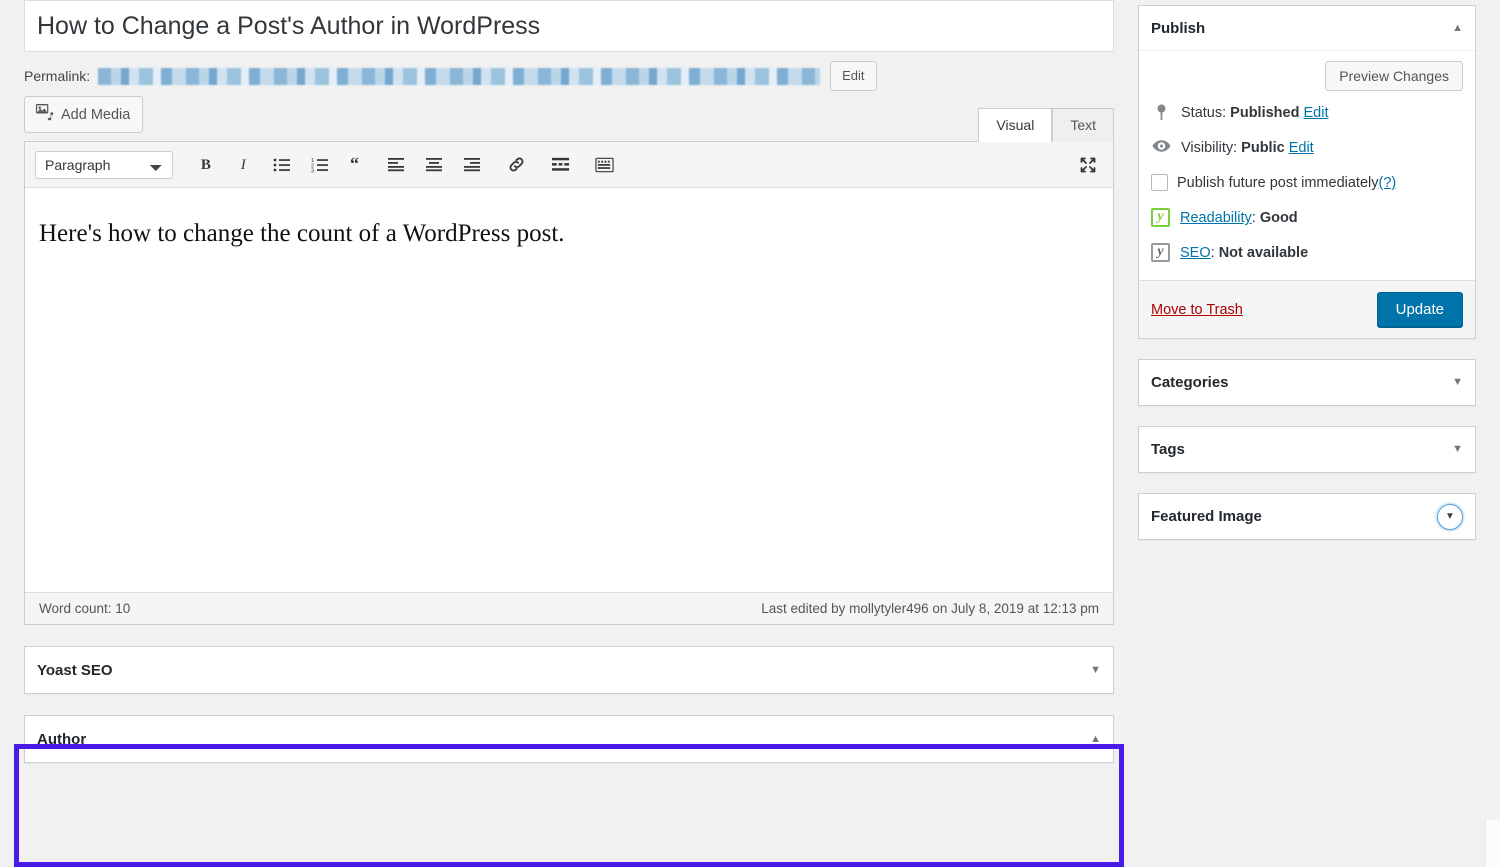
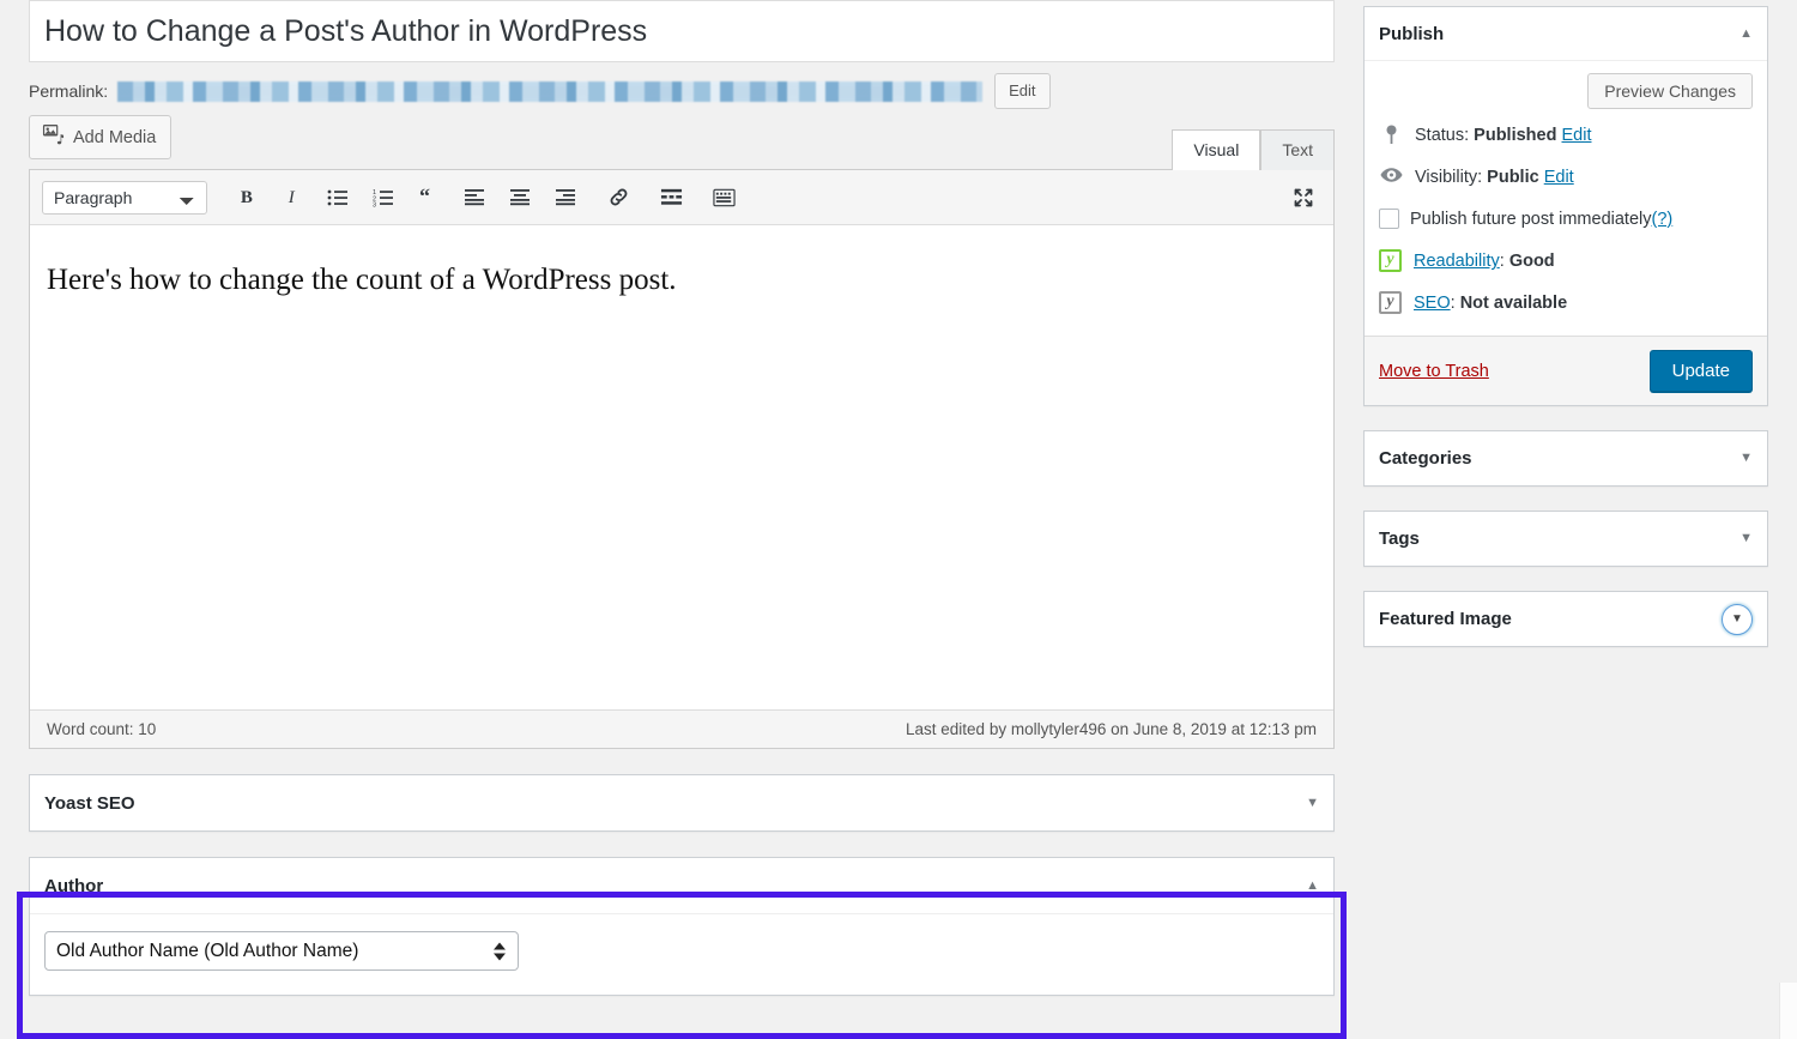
  How to Change a Post's Author in WordPress
  Permalink:
  Edit
  Add Media
  Visual
  Text
  Paragraph
  B
  I
  “
  Here's how to change the count of a WordPress post.
  Word count: 10
- Last edited by mollytyler496 on July 8, 2019 at 12:13 pm
+ Last edited by mollytyler496 on June 8, 2019 at 12:13 pm
  Yoast SEO
  ▼
  Author
  ▲
+ Old Author Name (Old Author Name)
  Publish
  ▲
  Preview Changes
  Status: Published Edit
  Visibility: Public Edit
  Publish future post immediately(?)
  y
  Readability: Good
  y
  SEO: Not available
  Move to Trash
  Update
  Categories
  ▼
  Tags
  ▼
  Featured Image
  ▼
